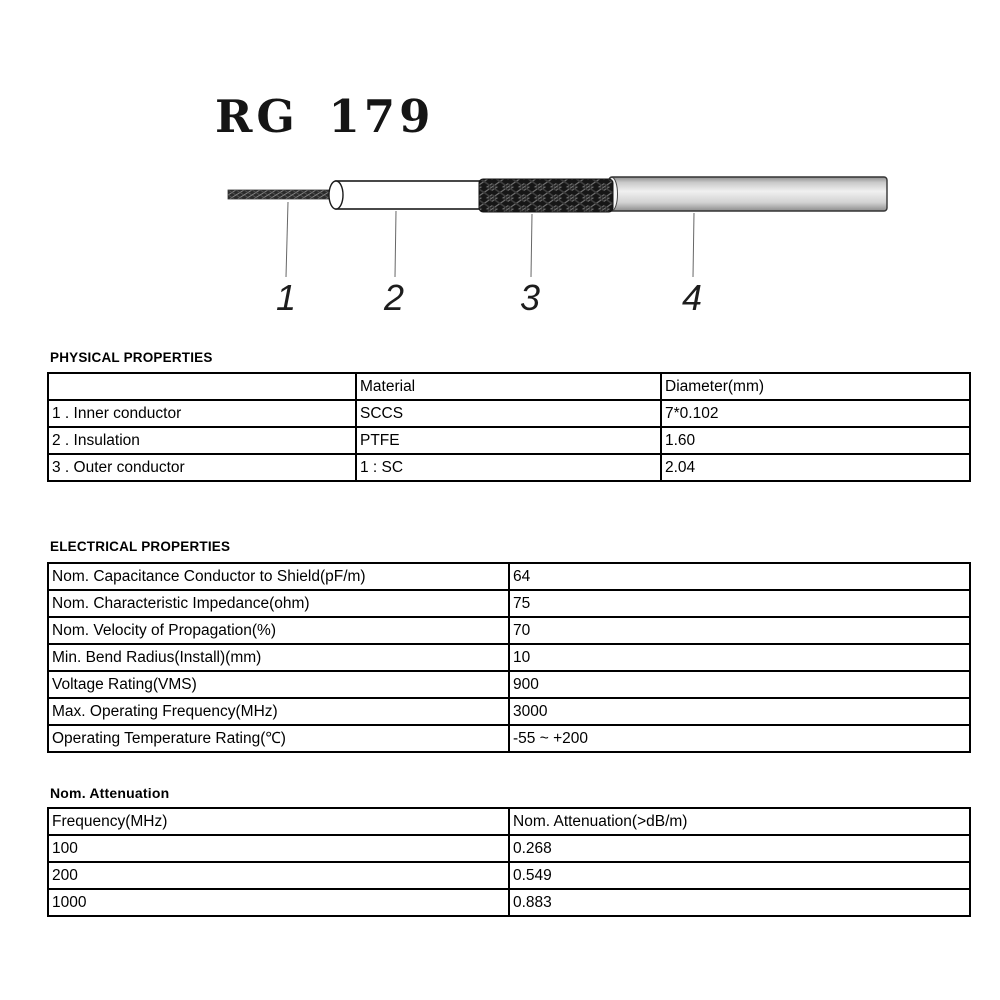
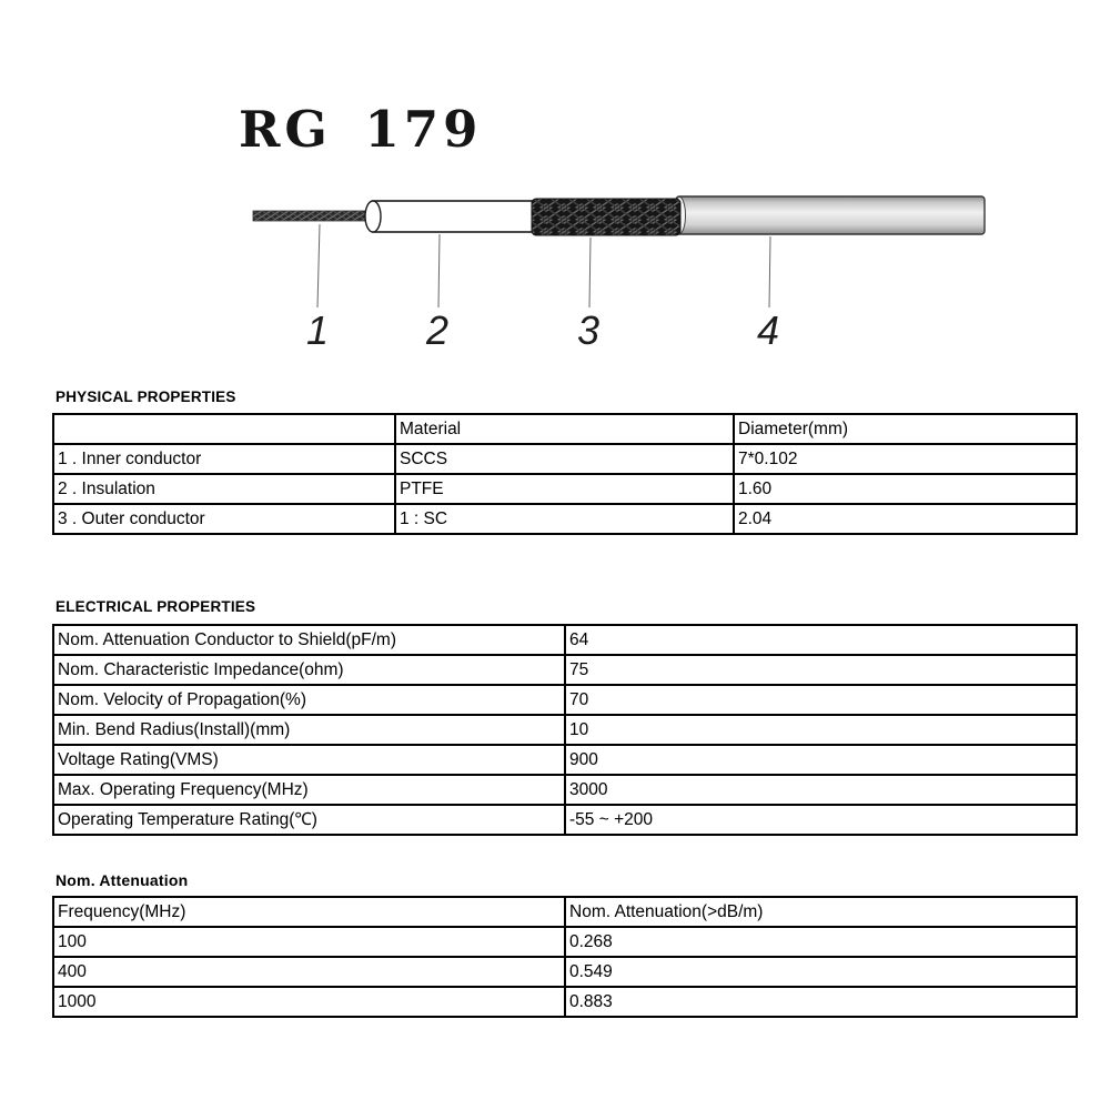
  RG 179
  1
  2
  3
  4
  PHYSICAL PROPERTIES
  	Material	Diameter(mm)
  1 . Inner conductor	SCCS	7*0.102
  2 . Insulation	PTFE	1.60
  3 . Outer conductor	1 : SC	2.04
  ELECTRICAL PROPERTIES
- Nom. Capacitance Conductor to Shield(pF/m)	64
+ Nom. Attenuation Conductor to Shield(pF/m)	64
  Nom. Characteristic Impedance(ohm)	75
  Nom. Velocity of Propagation(%)	70
  Min. Bend Radius(Install)(mm)	10
  Voltage Rating(VMS)	900
  Max. Operating Frequency(MHz)	3000
  Operating Temperature Rating(℃)	-55 ~ +200
  Nom. Attenuation
  Frequency(MHz)	Nom. Attenuation(>dB/m)
  100	0.268
- 200	0.549
+ 400	0.549
  1000	0.883
